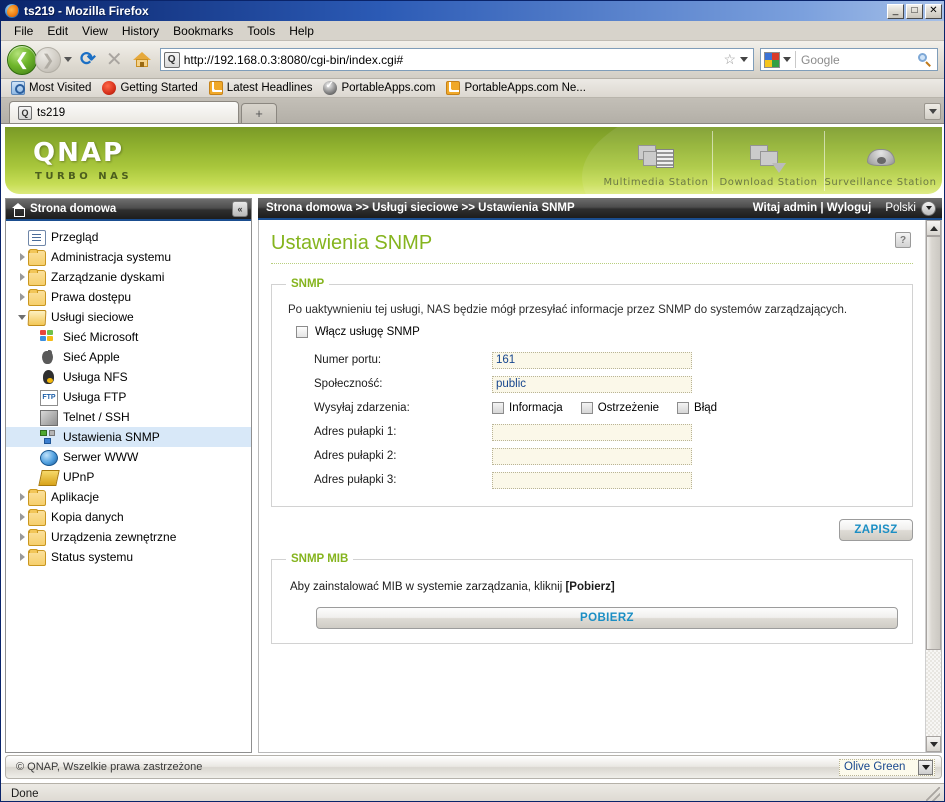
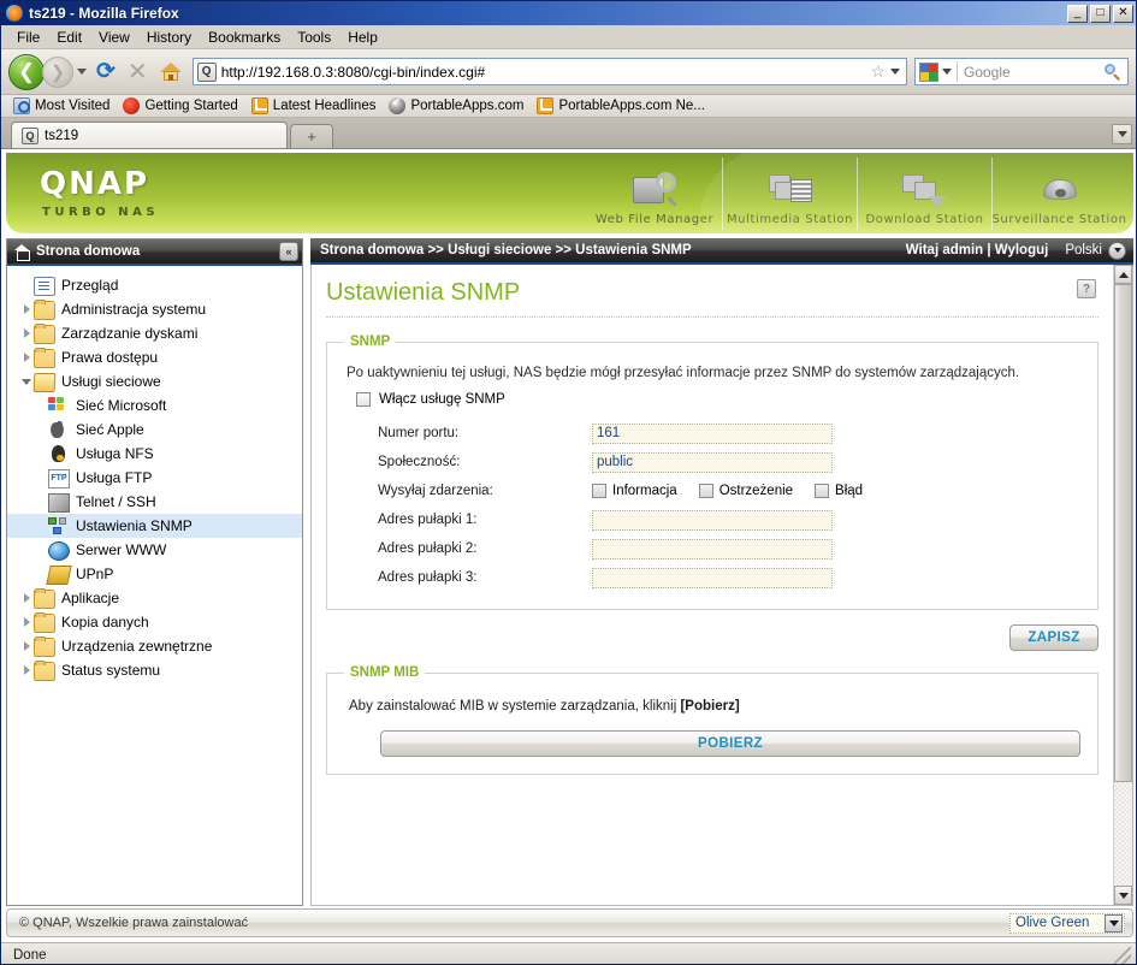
  ts219 - Mozilla Firefox
  _
  □
  ✕
  File
  Edit
  View
  History
  Bookmarks
  Tools
  Help
  ❮
  ❯
  ⟳
  ✕
  Q
  http://192.168.0.3:8080/cgi-bin/index.cgi#
  ☆
  Google
  Most Visited
  Getting Started
  Latest Headlines
  PortableApps.com
  PortableApps.com Ne...
  Q
  ts219
  +
  QNAP
  TURBO NAS
+ Web File Manager
  Multimedia Station
  Download Station
  Surveillance Station
  Strona domowa
  «
  Przegląd
  Administracja systemu
  Zarządzanie dyskami
  Prawa dostępu
  Usługi sieciowe
  Sieć Microsoft
  Sieć Apple
  Usługa NFS
  Usługa FTP
  Telnet / SSH
  Ustawienia SNMP
  Serwer WWW
  UPnP
  Aplikacje
  Kopia danych
  Urządzenia zewnętrzne
  Status systemu
  Strona domowa >> Usługi sieciowe >> Ustawienia SNMP
  Witaj admin | Wyloguj
  Polski
  ?
  Ustawienia SNMP
  SNMP
  Po uaktywnieniu tej usługi, NAS będzie mógł przesyłać informacje przez SNMP do systemów zarządzających.
  Włącz usługę SNMP
  Numer portu:
  161
  Społeczność:
  public
  Wysyłaj zdarzenia:
  Informacja
  Ostrzeżenie
  Błąd
  Adres pułapki 1:
  Adres pułapki 2:
  Adres pułapki 3:
  ZAPISZ
  SNMP MIB
  Aby zainstalować MIB w systemie zarządzania, kliknij [Pobierz]
  POBIERZ
- © QNAP, Wszelkie prawa zastrzeżone
+ © QNAP, Wszelkie prawa zainstalować
  Olive Green
  Done
